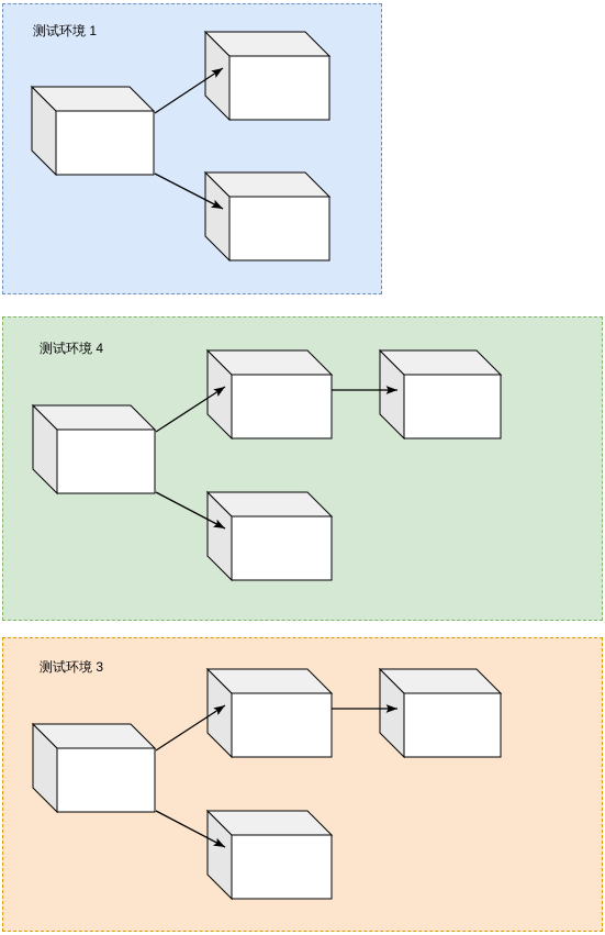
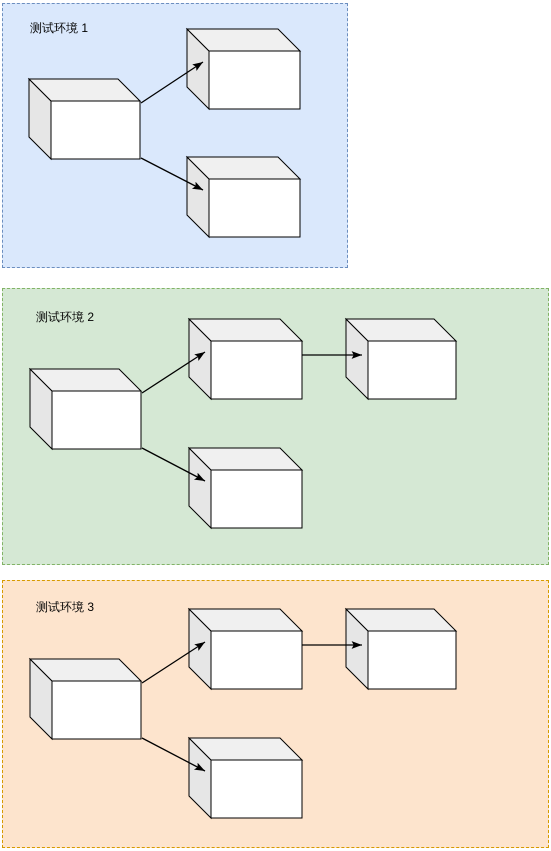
  测试环境 1
- 测试环境 4
+ 测试环境 2
  测试环境 3
